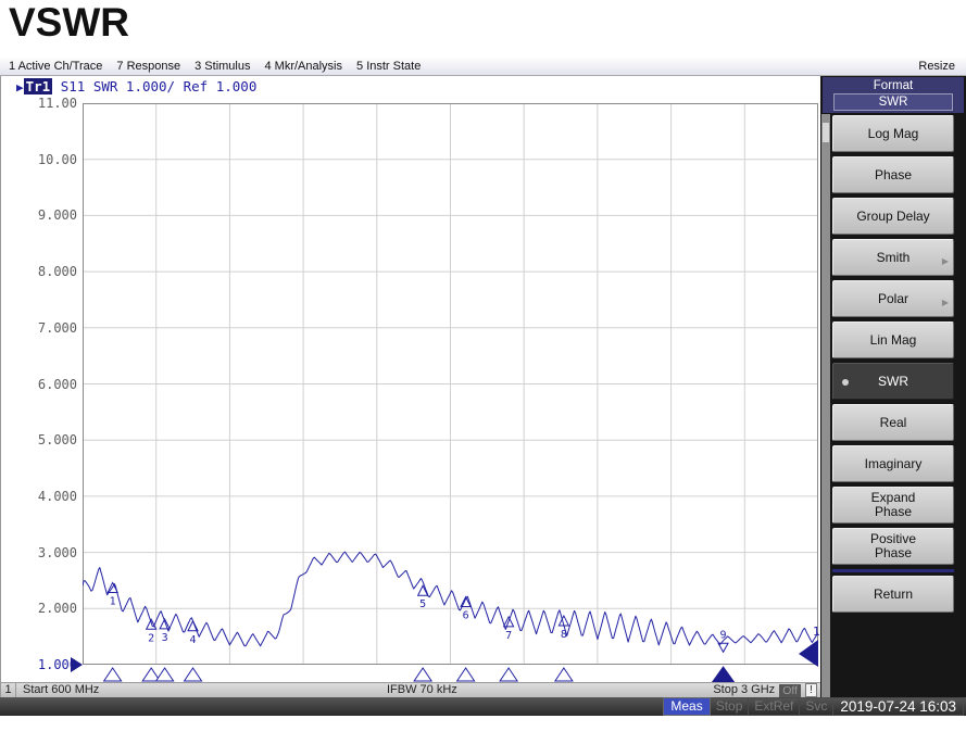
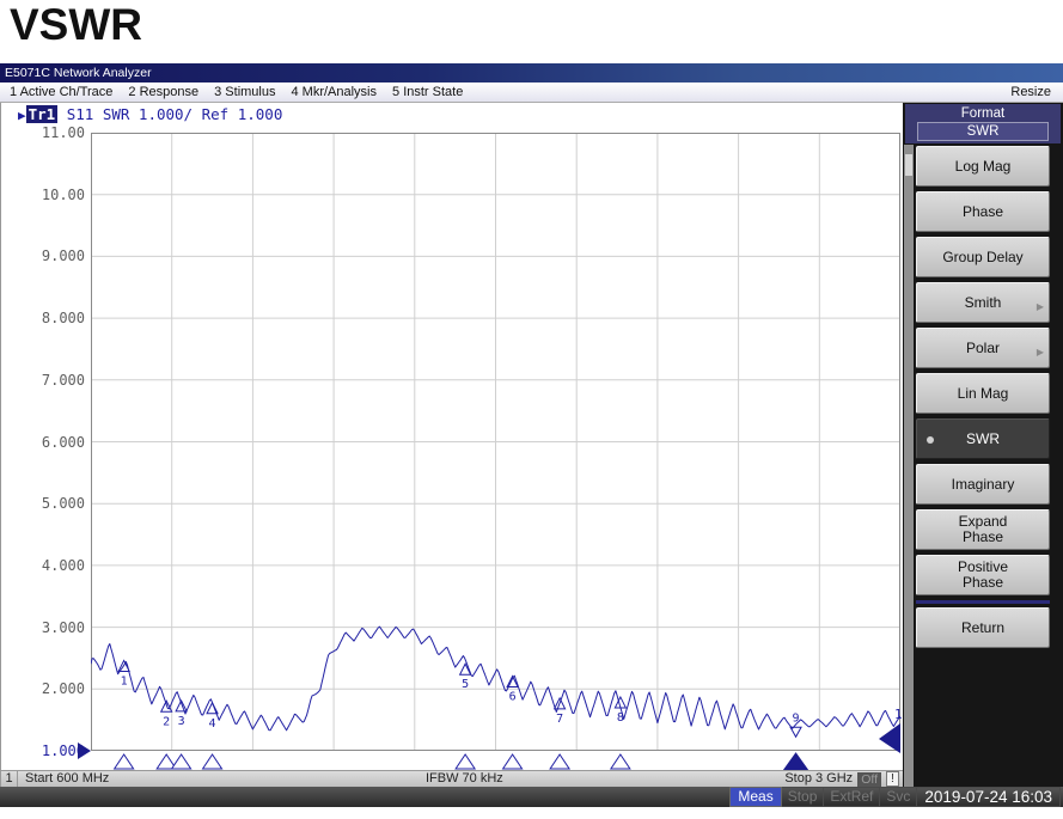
  VSWR
+ E5071C Network Analyzer
  1 Active Ch/Trace
- 7 Response
+ 2 Response
  3 Stimulus
  4 Mkr/Analysis
  5 Instr State
  Resize
  ▶ Tr1 S11 SWR 1.000/ Ref 1.000
  11.00
  10.00
  9.000
  8.000
  7.000
  6.000
  5.000
  4.000
  3.000
  2.000
  1.000
  1
  2
  3
  4
  5
  6
  7
  8
  9
  1
  1
  Start 600 MHz
  IFBW 70 kHz
  Stop 3 GHz
  Off
  !
  Format
  SWR
  Log Mag
  Phase
  Group Delay
  Smith
  ▶
  Polar
  ▶
  Lin Mag
  SWR
- Real
  Imaginary
  Expand
  Phase
  Positive
  Phase
  Return
  Meas
  Stop
  ExtRef
  Svc
  2019-07-24 16:03
